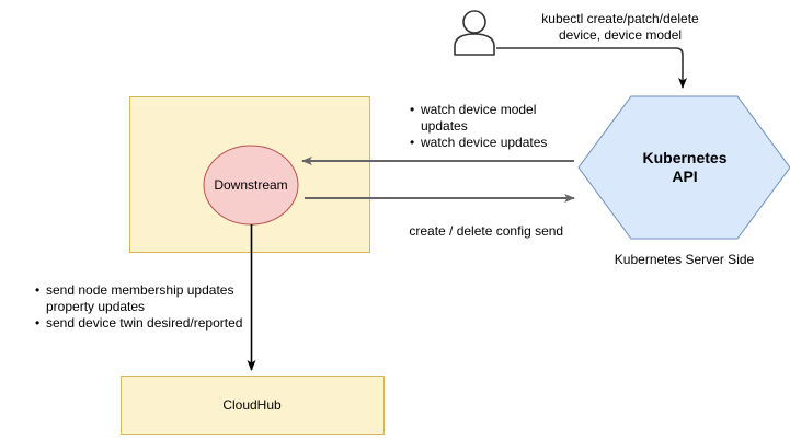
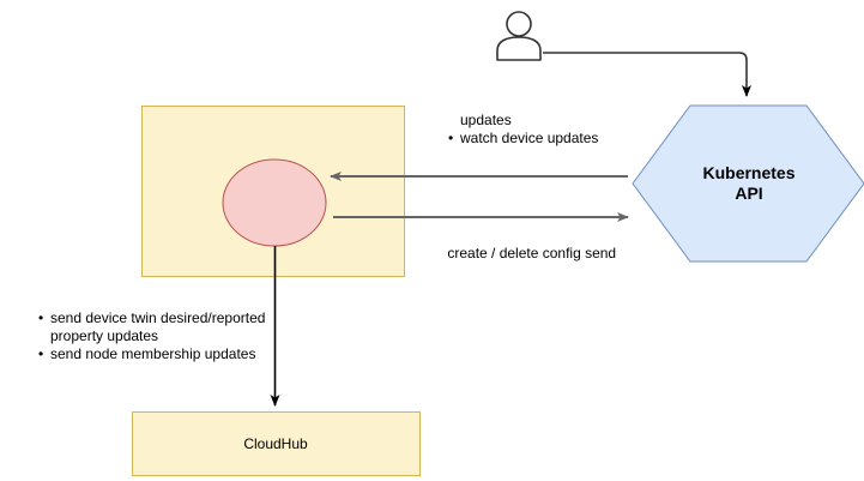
- Downstream
  CloudHub
  Kubernetes
  API
- Kubernetes Server Side
- kubectl create/patch/delete
- device, device model
- watch device model
  updates
  watch device updates
  create / delete config send
- send node membership updates
+ send device twin desired/reported
  property updates
- send device twin desired/reported
+ send node membership updates
